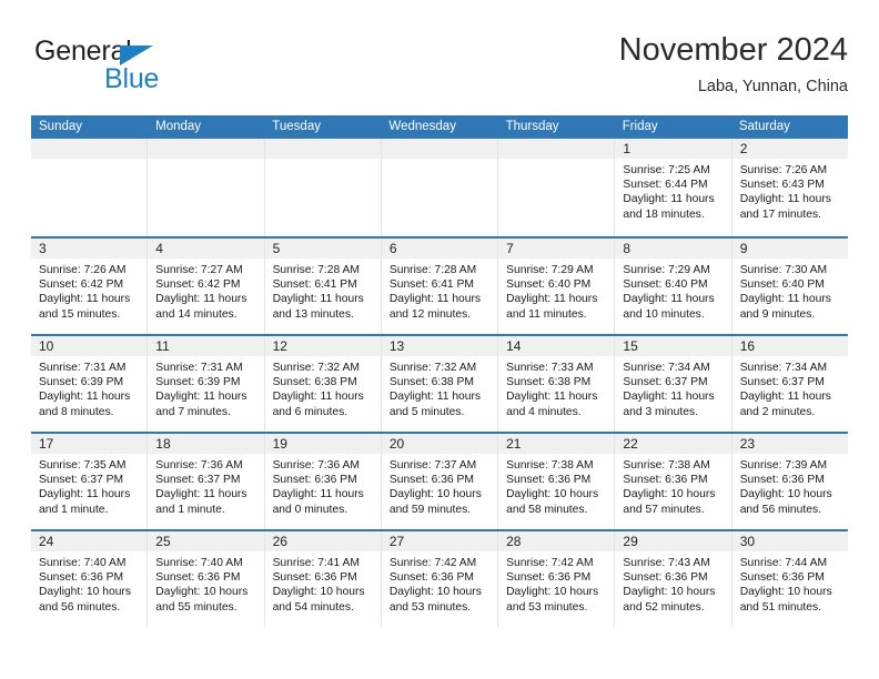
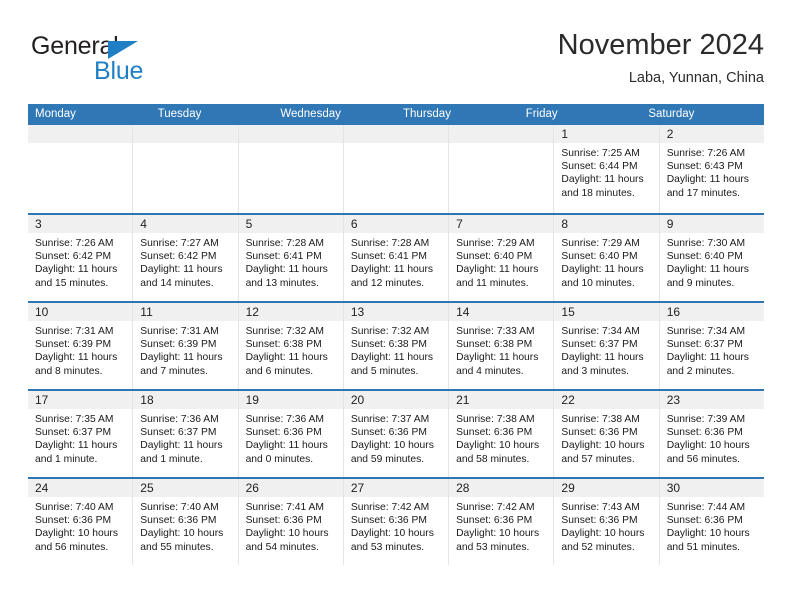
  General
  Blue
  November 2024
  Laba, Yunnan, China
- Sunday
  Monday
  Tuesday
  Wednesday
  Thursday
  Friday
  Saturday
  1
  Sunrise: 7:25 AM
  Sunset: 6:44 PM
  Daylight: 11 hours
  and 18 minutes.
  2
  Sunrise: 7:26 AM
  Sunset: 6:43 PM
  Daylight: 11 hours
  and 17 minutes.
  3
  Sunrise: 7:26 AM
  Sunset: 6:42 PM
  Daylight: 11 hours
  and 15 minutes.
  4
  Sunrise: 7:27 AM
  Sunset: 6:42 PM
  Daylight: 11 hours
  and 14 minutes.
  5
  Sunrise: 7:28 AM
  Sunset: 6:41 PM
  Daylight: 11 hours
  and 13 minutes.
  6
  Sunrise: 7:28 AM
  Sunset: 6:41 PM
  Daylight: 11 hours
  and 12 minutes.
  7
  Sunrise: 7:29 AM
  Sunset: 6:40 PM
  Daylight: 11 hours
  and 11 minutes.
  8
  Sunrise: 7:29 AM
  Sunset: 6:40 PM
  Daylight: 11 hours
  and 10 minutes.
  9
  Sunrise: 7:30 AM
  Sunset: 6:40 PM
  Daylight: 11 hours
  and 9 minutes.
  10
  Sunrise: 7:31 AM
  Sunset: 6:39 PM
  Daylight: 11 hours
  and 8 minutes.
  11
  Sunrise: 7:31 AM
  Sunset: 6:39 PM
  Daylight: 11 hours
  and 7 minutes.
  12
  Sunrise: 7:32 AM
  Sunset: 6:38 PM
  Daylight: 11 hours
  and 6 minutes.
  13
  Sunrise: 7:32 AM
  Sunset: 6:38 PM
  Daylight: 11 hours
  and 5 minutes.
  14
  Sunrise: 7:33 AM
  Sunset: 6:38 PM
  Daylight: 11 hours
  and 4 minutes.
  15
  Sunrise: 7:34 AM
  Sunset: 6:37 PM
  Daylight: 11 hours
  and 3 minutes.
  16
  Sunrise: 7:34 AM
  Sunset: 6:37 PM
  Daylight: 11 hours
  and 2 minutes.
  17
  Sunrise: 7:35 AM
  Sunset: 6:37 PM
  Daylight: 11 hours
  and 1 minute.
  18
  Sunrise: 7:36 AM
  Sunset: 6:37 PM
  Daylight: 11 hours
  and 1 minute.
  19
  Sunrise: 7:36 AM
  Sunset: 6:36 PM
  Daylight: 11 hours
  and 0 minutes.
  20
  Sunrise: 7:37 AM
  Sunset: 6:36 PM
  Daylight: 10 hours
  and 59 minutes.
  21
  Sunrise: 7:38 AM
  Sunset: 6:36 PM
  Daylight: 10 hours
  and 58 minutes.
  22
  Sunrise: 7:38 AM
  Sunset: 6:36 PM
  Daylight: 10 hours
  and 57 minutes.
  23
  Sunrise: 7:39 AM
  Sunset: 6:36 PM
  Daylight: 10 hours
  and 56 minutes.
  24
  Sunrise: 7:40 AM
  Sunset: 6:36 PM
  Daylight: 10 hours
  and 56 minutes.
  25
  Sunrise: 7:40 AM
  Sunset: 6:36 PM
  Daylight: 10 hours
  and 55 minutes.
  26
  Sunrise: 7:41 AM
  Sunset: 6:36 PM
  Daylight: 10 hours
  and 54 minutes.
  27
  Sunrise: 7:42 AM
  Sunset: 6:36 PM
  Daylight: 10 hours
  and 53 minutes.
  28
  Sunrise: 7:42 AM
  Sunset: 6:36 PM
  Daylight: 10 hours
  and 53 minutes.
  29
  Sunrise: 7:43 AM
  Sunset: 6:36 PM
  Daylight: 10 hours
  and 52 minutes.
  30
  Sunrise: 7:44 AM
  Sunset: 6:36 PM
  Daylight: 10 hours
  and 51 minutes.
